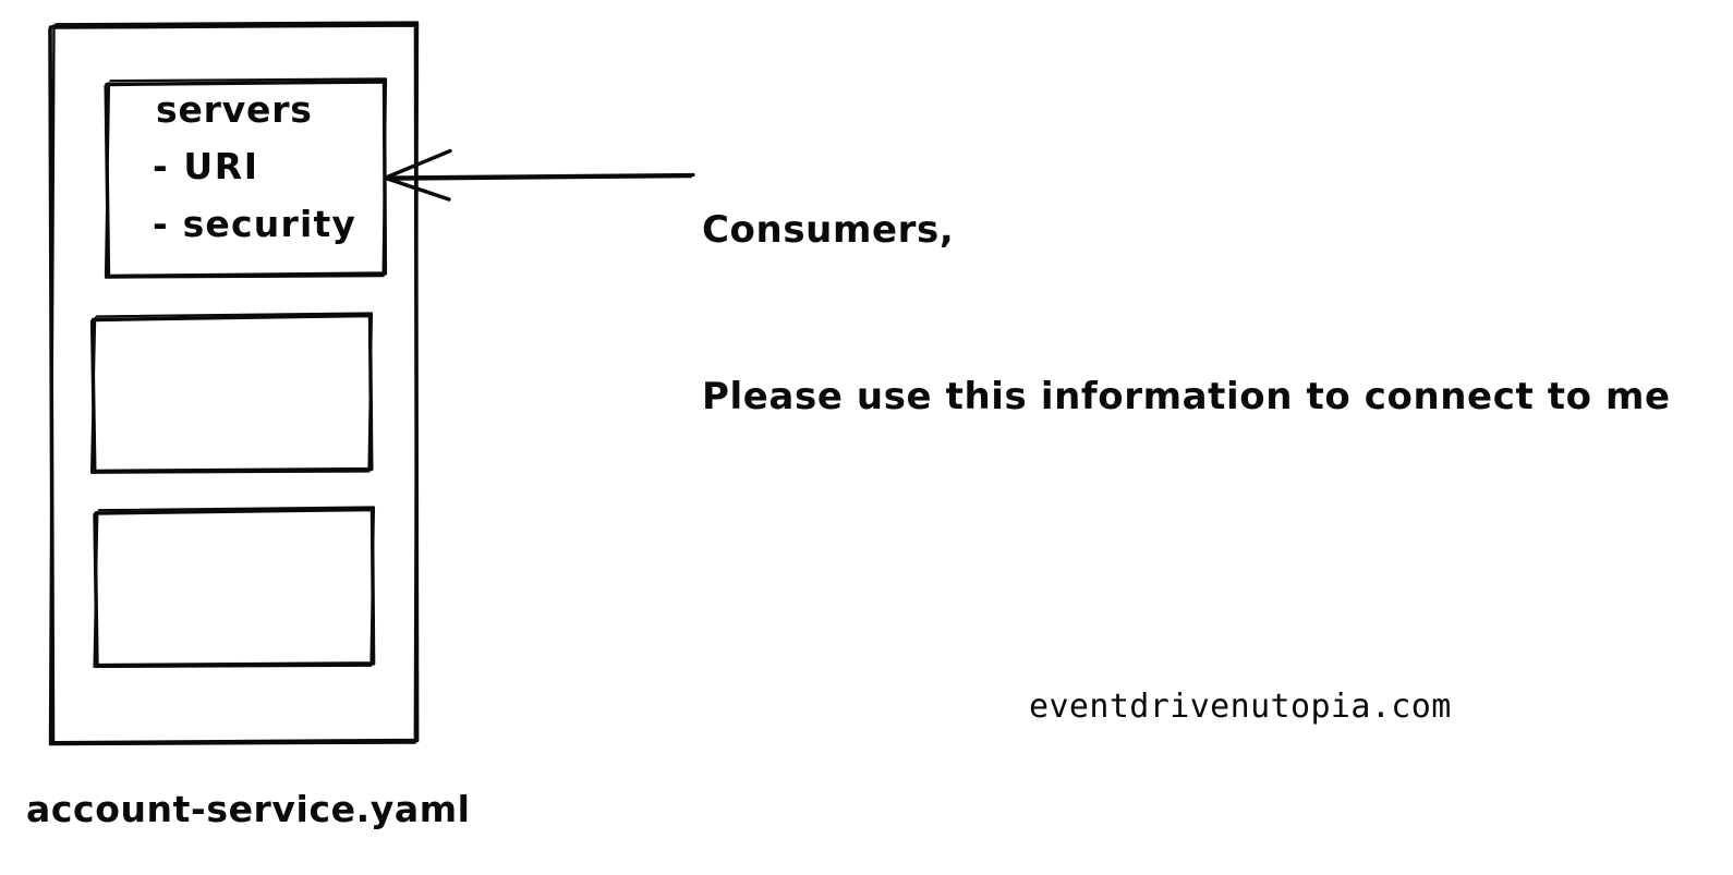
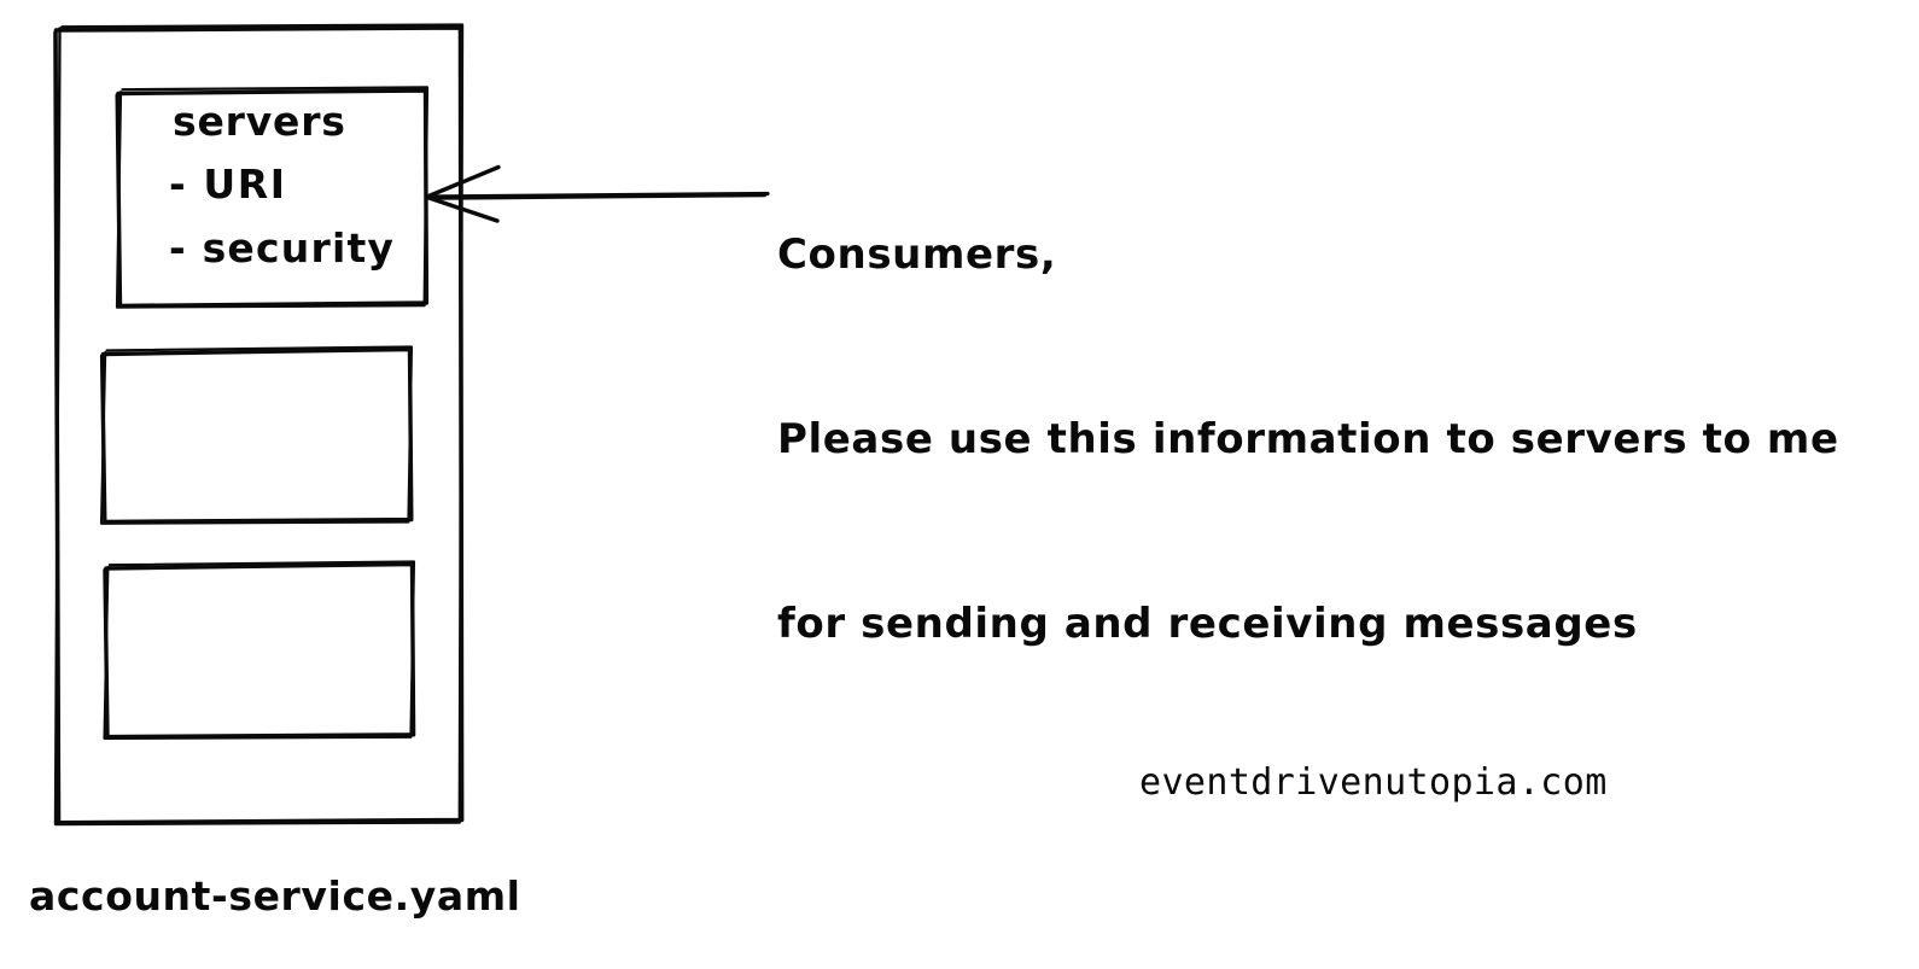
  servers
  - URI
  - security
  Consumers,
- Please use this information to connect to me
+ Please use this information to servers to me
+ for sending and receiving messages
  eventdrivenutopia.com
  account-service.yaml
